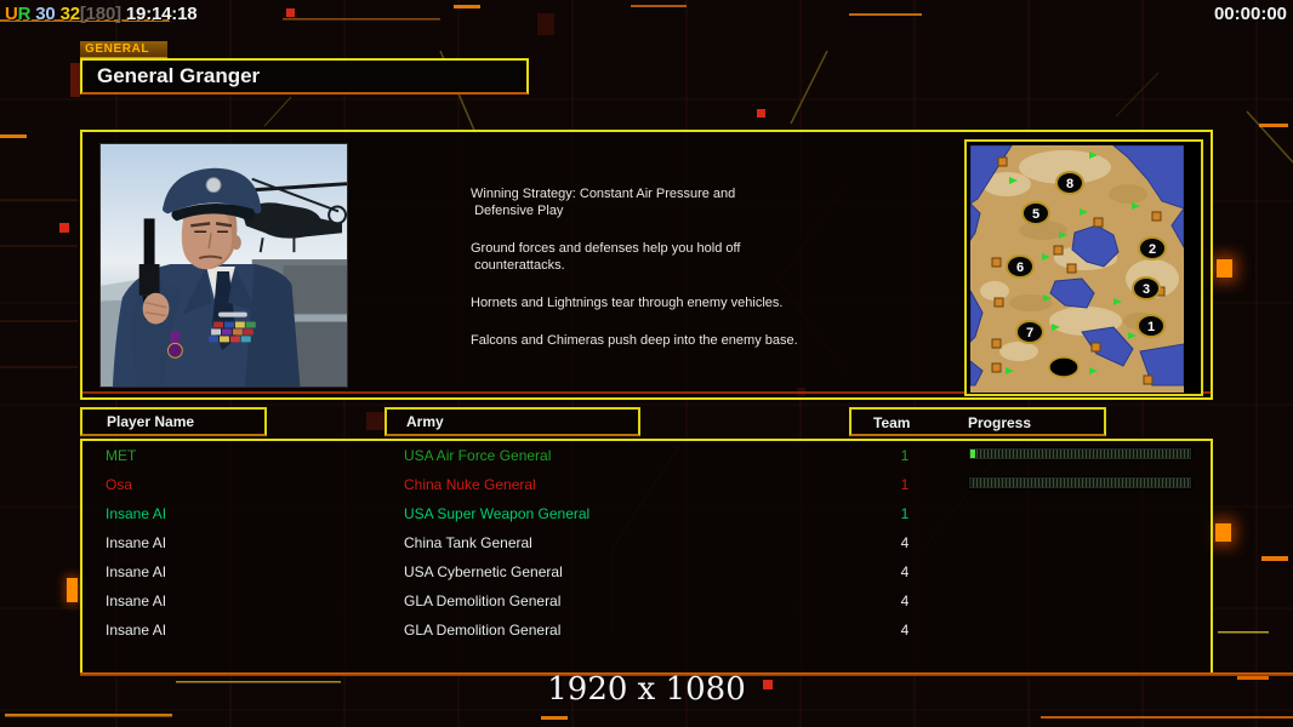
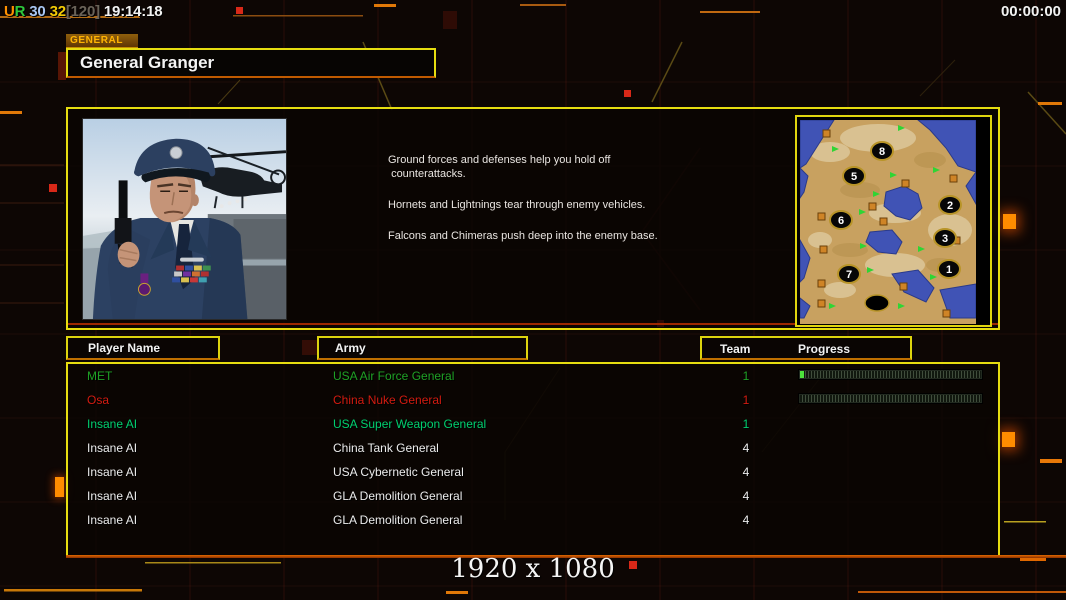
- UR 30 32[180] 19:14:18
+ UR 30 32[120] 19:14:18
  00:00:00
  GENERAL
  General Granger
- Winning Strategy: Constant Air Pressure and
- Defensive Play
  Ground forces and defenses help you hold off
  counterattacks.
  Hornets and Lightnings tear through enemy vehicles.
  Falcons and Chimeras push deep into the enemy base.
  1
  2
  3
  5
  6
  7
  8
  Player Name
  Army
  Team
  Progress
  MET
  USA Air Force General
  1
  Osa
  China Nuke General
  1
  Insane AI
  USA Super Weapon General
  1
  Insane AI
  China Tank General
  4
  Insane AI
  USA Cybernetic General
  4
  Insane AI
  GLA Demolition General
  4
  Insane AI
  GLA Demolition General
  4
  1920 x 1080
